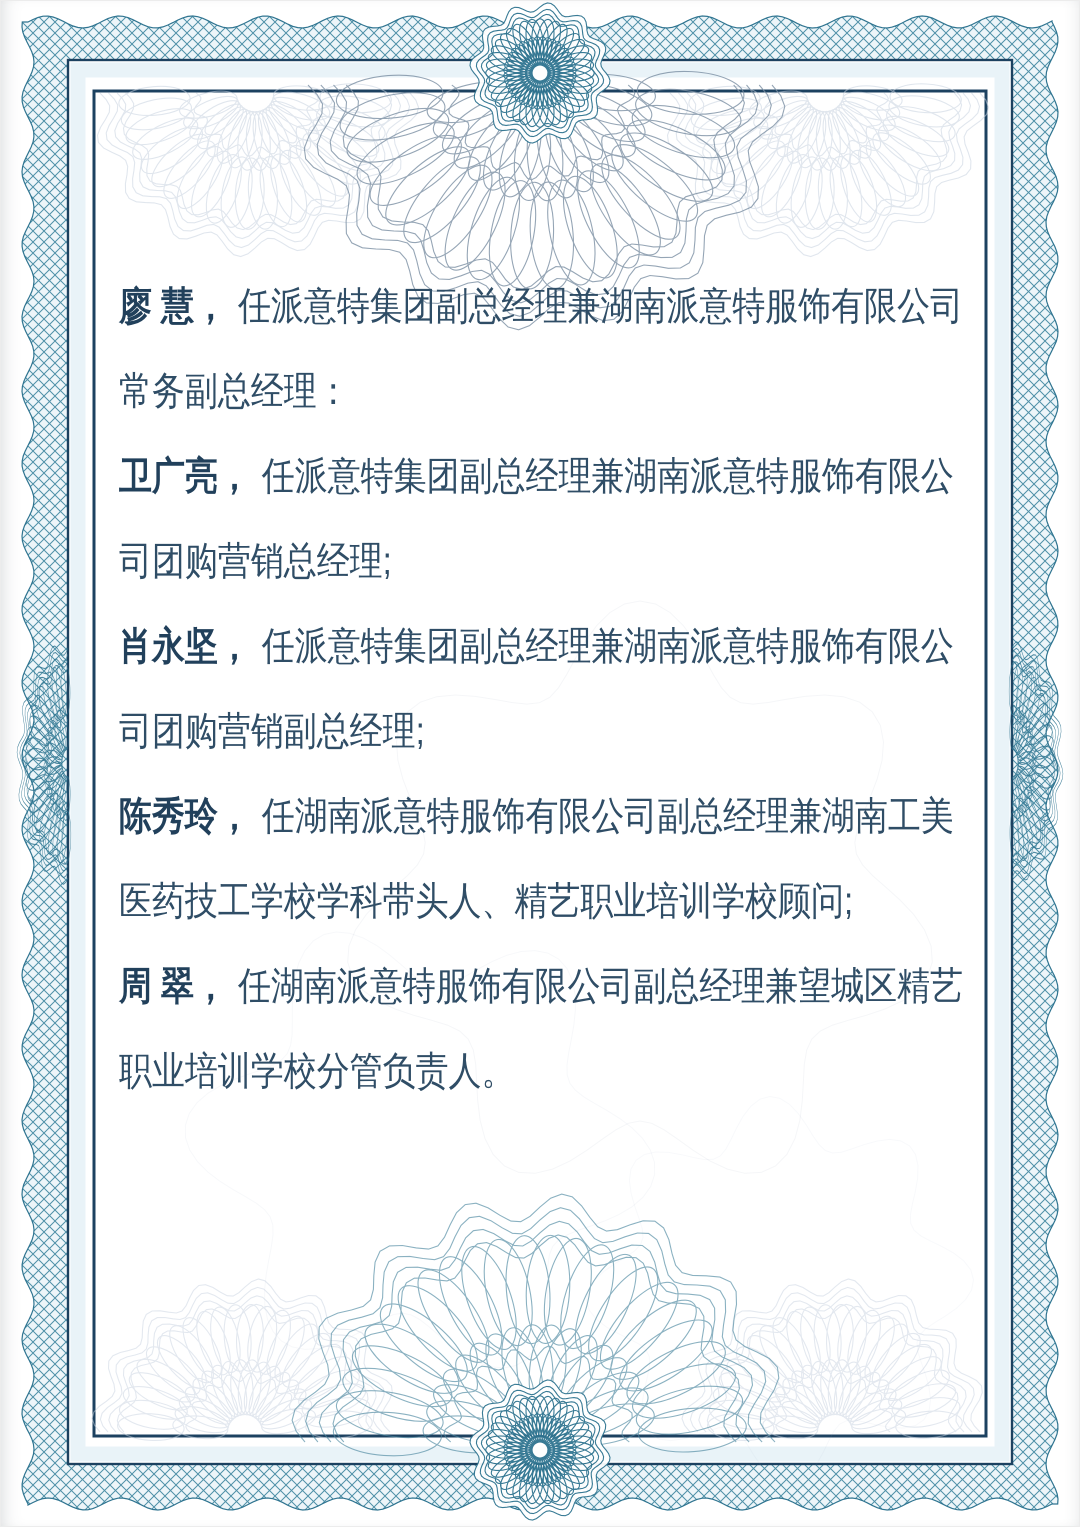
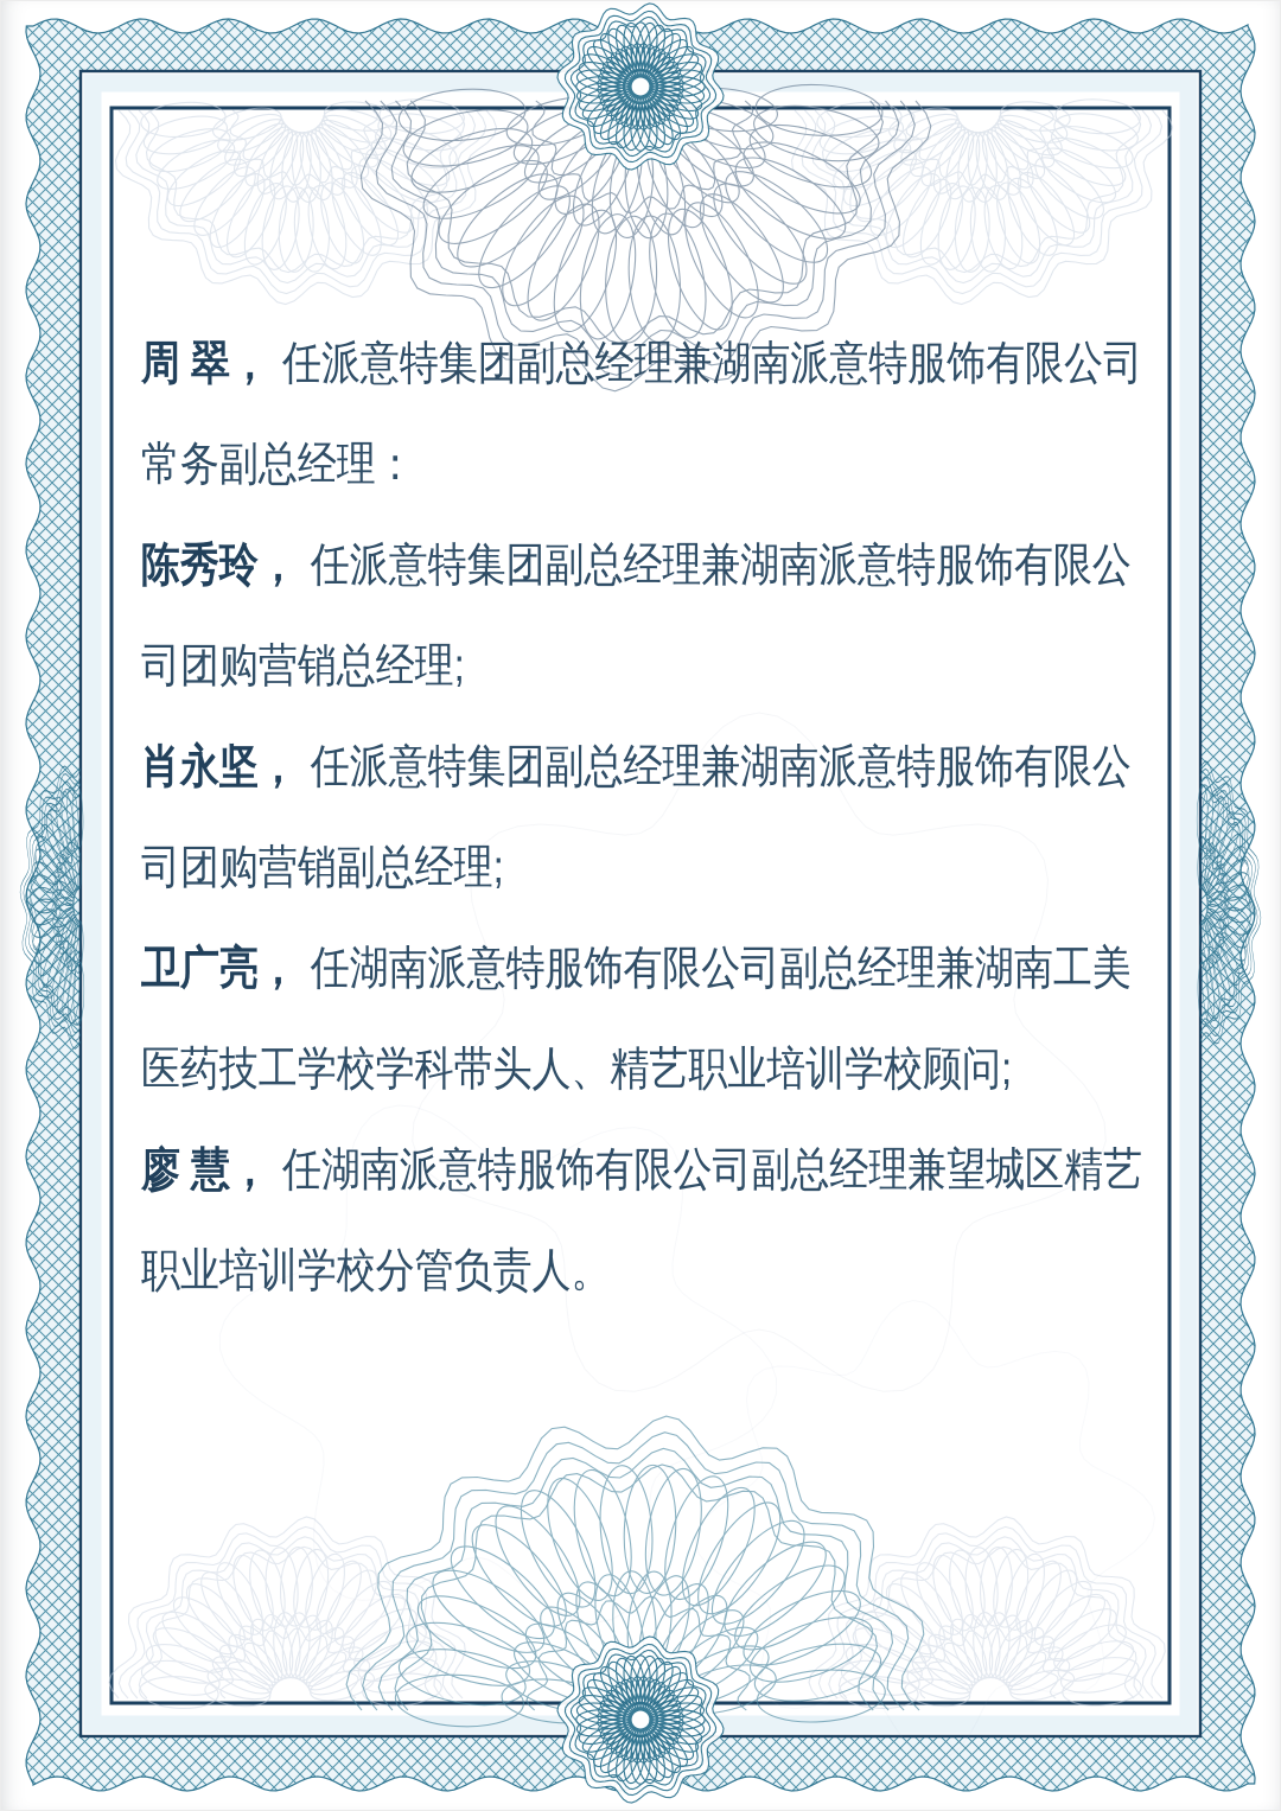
- 廖 慧， 任派意特集团副总经理兼湖南派意特服饰有限公司常务副总经理：
+ 周 翠， 任派意特集团副总经理兼湖南派意特服饰有限公司常务副总经理：
- 卫广亮， 任派意特集团副总经理兼湖南派意特服饰有限公司团购营销总经理;
+ 陈秀玲， 任派意特集团副总经理兼湖南派意特服饰有限公司团购营销总经理;
  肖永坚， 任派意特集团副总经理兼湖南派意特服饰有限公司团购营销副总经理;
- 陈秀玲， 任湖南派意特服饰有限公司副总经理兼湖南工美医药技工学校学科带头人、精艺职业培训学校顾问;
+ 卫广亮， 任湖南派意特服饰有限公司副总经理兼湖南工美医药技工学校学科带头人、精艺职业培训学校顾问;
- 周 翠， 任湖南派意特服饰有限公司副总经理兼望城区精艺职业培训学校分管负责人。
+ 廖 慧， 任湖南派意特服饰有限公司副总经理兼望城区精艺职业培训学校分管负责人。
